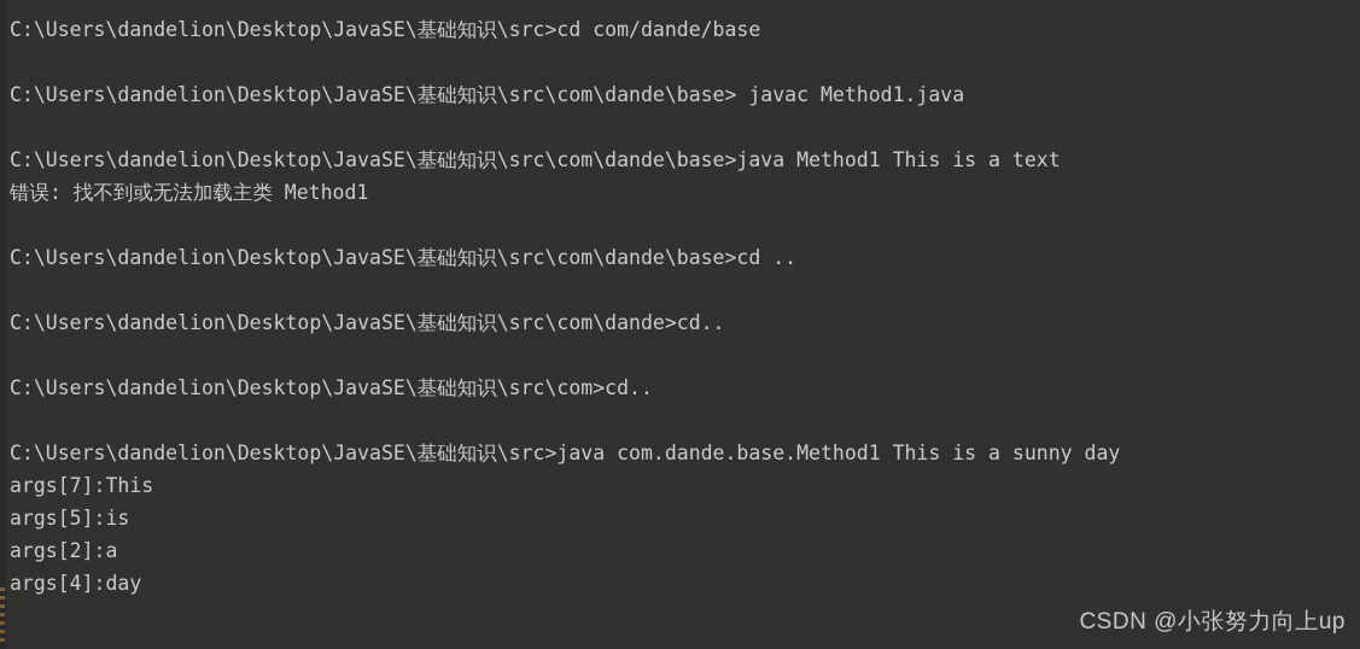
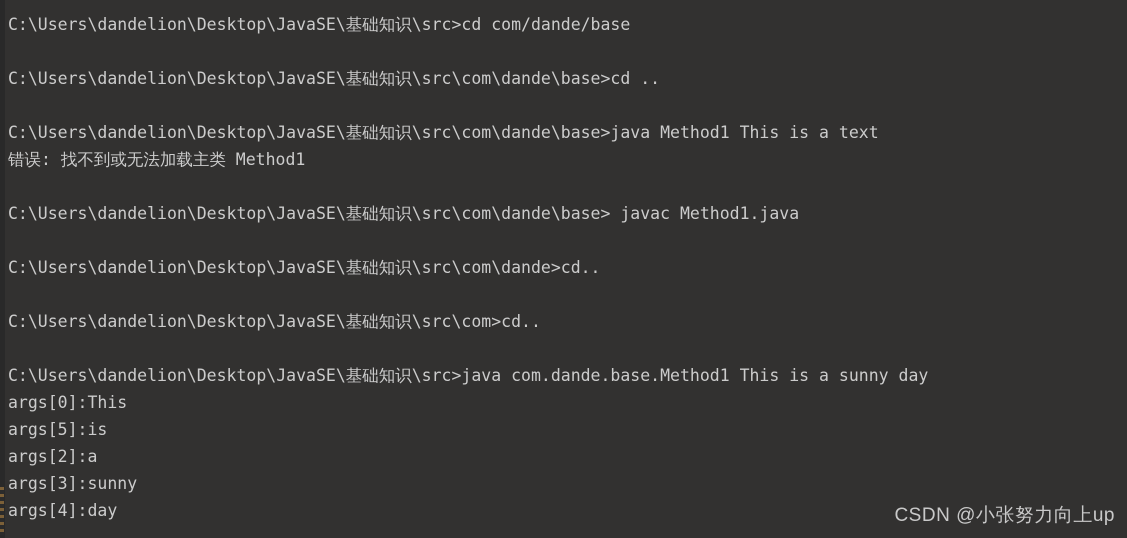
  C:\Users\dandelion\Desktop\JavaSE\基础知识\src>cd com/dande/base
- C:\Users\dandelion\Desktop\JavaSE\基础知识\src\com\dande\base> javac Method1.java
+ C:\Users\dandelion\Desktop\JavaSE\基础知识\src\com\dande\base>cd ..
  C:\Users\dandelion\Desktop\JavaSE\基础知识\src\com\dande\base>java Method1 This is a text
  错误: 找不到或无法加载主类 Method1
- C:\Users\dandelion\Desktop\JavaSE\基础知识\src\com\dande\base>cd ..
+ C:\Users\dandelion\Desktop\JavaSE\基础知识\src\com\dande\base> javac Method1.java
  C:\Users\dandelion\Desktop\JavaSE\基础知识\src\com\dande>cd..
  C:\Users\dandelion\Desktop\JavaSE\基础知识\src\com>cd..
  C:\Users\dandelion\Desktop\JavaSE\基础知识\src>java com.dande.base.Method1 This is a sunny day
- args[7]:This
+ args[0]:This
  args[5]:is
  args[2]:a
+ args[3]:sunny
  args[4]:day
  CSDN @小张努力向上up
